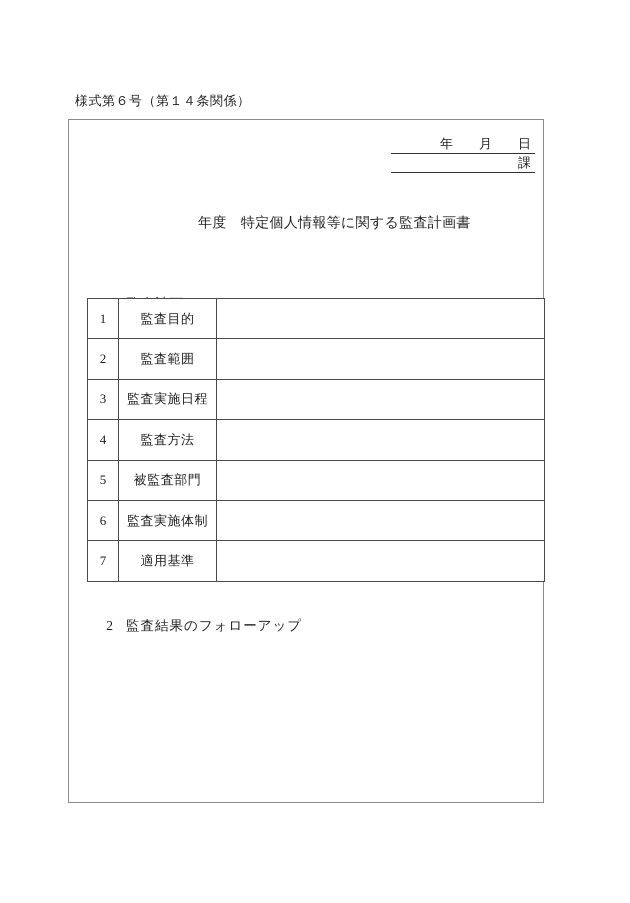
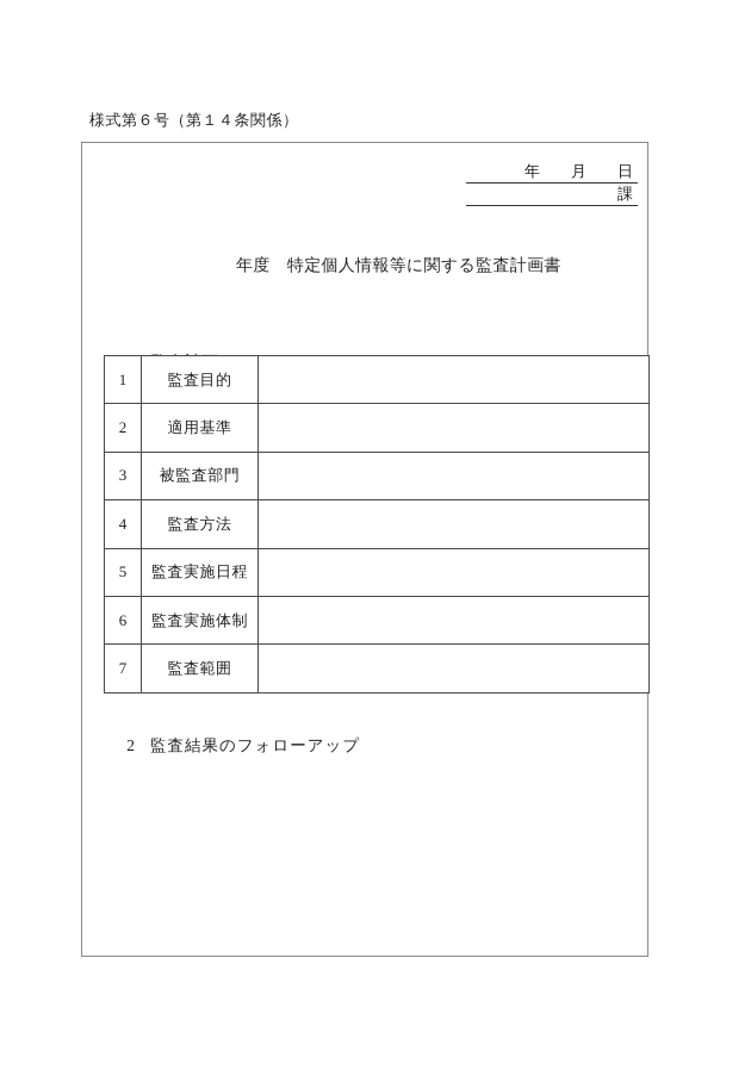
  様式第６号（第１４条関係）
  年 月 日
  課
  年度 特定個人情報等に関する監査計画書
  1	監査目的
- 2	監査範囲
+ 2	適用基準
- 3	監査実施日程
+ 3	被監査部門
  4	監査方法
- 5	被監査部門
+ 5	監査実施日程
  6	監査実施体制
- 7	適用基準
+ 7	監査範囲
  2 監査結果のフォローアップ
